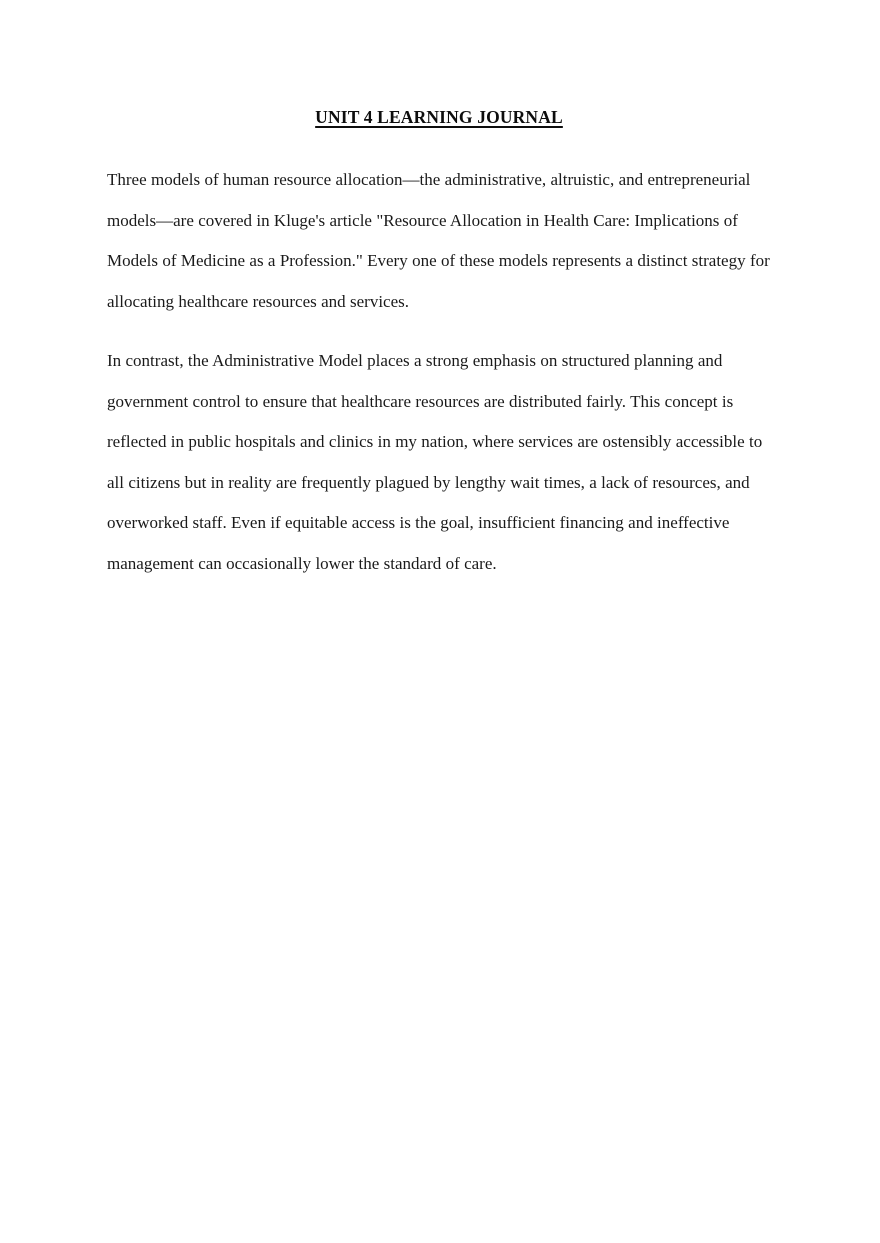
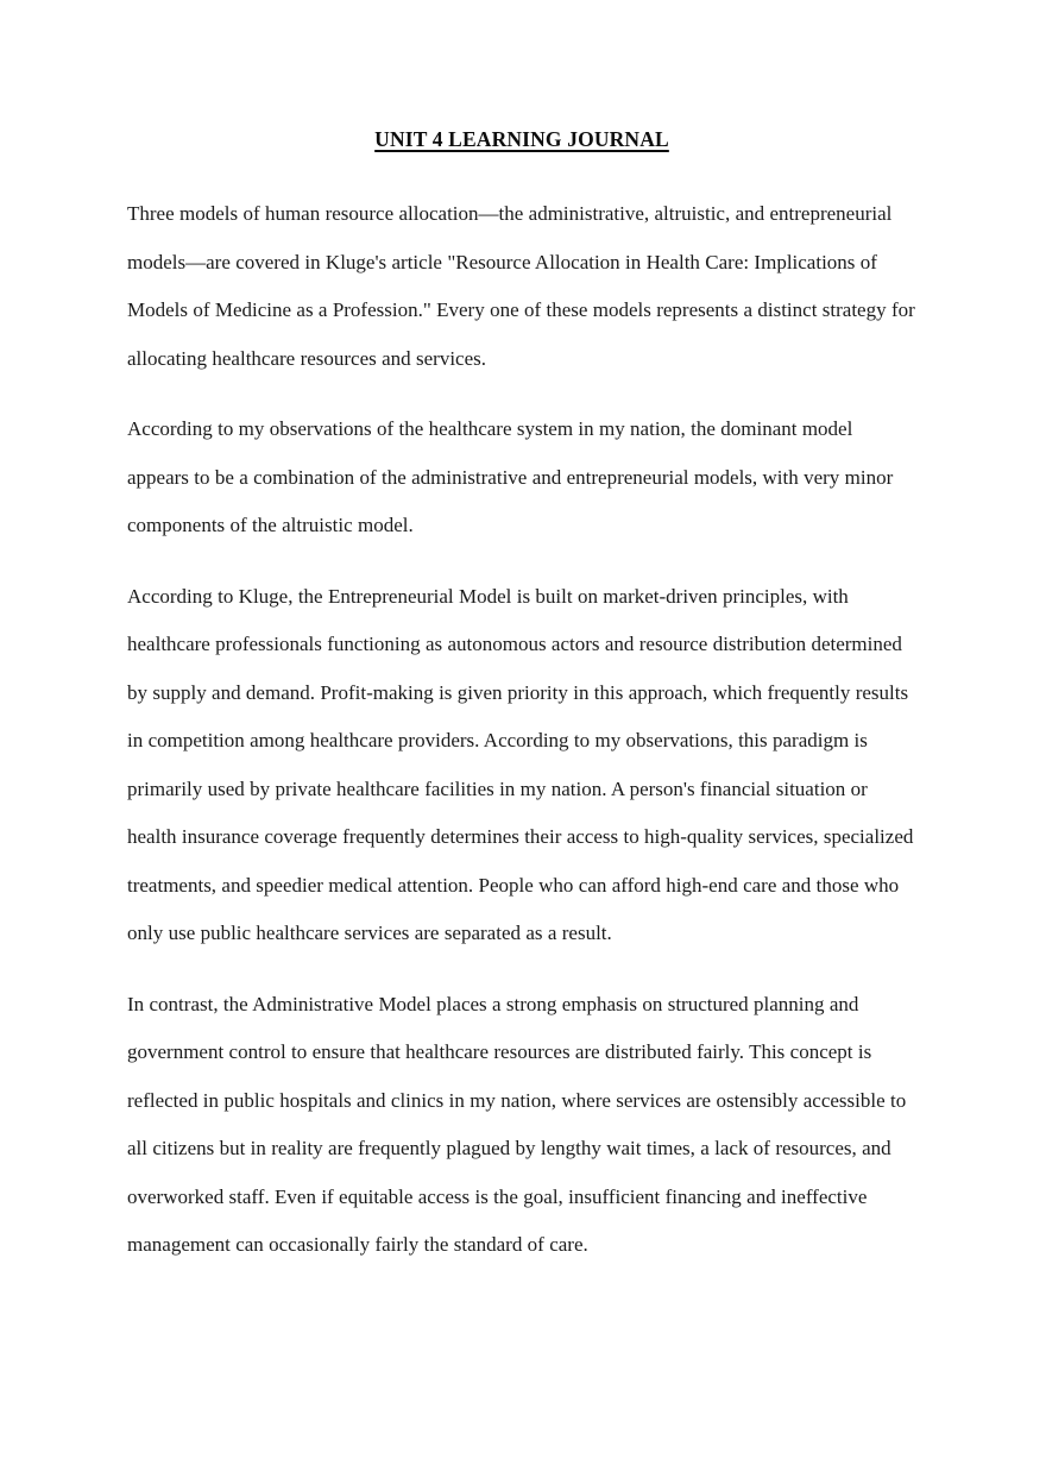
  UNIT 4 LEARNING JOURNAL
  Three models of human resource allocation—the administrative, altruistic, and entrepreneurial models—are covered in Kluge's article "Resource Allocation in Health Care: Implications of Models of Medicine as a Profession." Every one of these models represents a distinct strategy for allocating healthcare resources and services.
+ According to my observations of the healthcare system in my nation, the dominant model appears to be a combination of the administrative and entrepreneurial models, with very minor components of the altruistic model.
+ According to Kluge, the Entrepreneurial Model is built on market-driven principles, with healthcare professionals functioning as autonomous actors and resource distribution determined by supply and demand. Profit-making is given priority in this approach, which frequently results in competition among healthcare providers. According to my observations, this paradigm is primarily used by private healthcare facilities in my nation. A person's financial situation or health insurance coverage frequently determines their access to high-quality services, specialized treatments, and speedier medical attention. People who can afford high-end care and those who only use public healthcare services are separated as a result.
- In contrast, the Administrative Model places a strong emphasis on structured planning and government control to ensure that healthcare resources are distributed fairly. This concept is reflected in public hospitals and clinics in my nation, where services are ostensibly accessible to all citizens but in reality are frequently plagued by lengthy wait times, a lack of resources, and overworked staff. Even if equitable access is the goal, insufficient financing and ineffective management can occasionally lower the standard of care.
+ In contrast, the Administrative Model places a strong emphasis on structured planning and government control to ensure that healthcare resources are distributed fairly. This concept is reflected in public hospitals and clinics in my nation, where services are ostensibly accessible to all citizens but in reality are frequently plagued by lengthy wait times, a lack of resources, and overworked staff. Even if equitable access is the goal, insufficient financing and ineffective management can occasionally fairly the standard of care.
